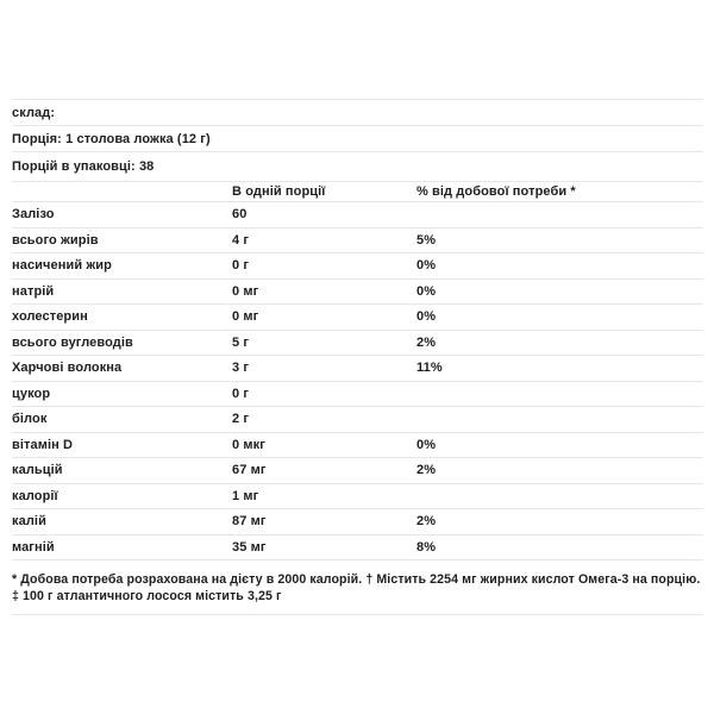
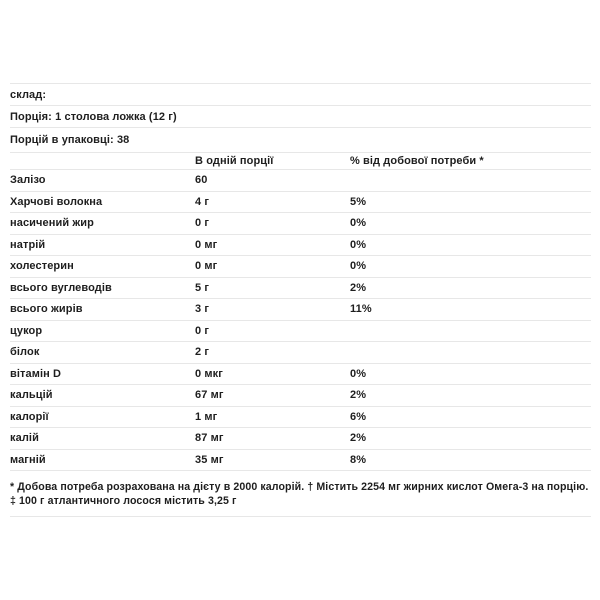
  склад:
  Порція: 1 столова ложка (12 г)
  Порцій в упаковці: 38
  В одній порції
  % від добової потреби *
  Залізо
  60
- всього жирів
+ Харчові волокна
  4 г
  5%
  насичений жир
  0 г
  0%
  натрій
  0 мг
  0%
  холестерин
  0 мг
  0%
  всього вуглеводів
  5 г
  2%
- Харчові волокна
+ всього жирів
  3 г
  11%
  цукор
  0 г
  білок
  2 г
  вітамін D
  0 мкг
  0%
  кальцій
  67 мг
  2%
  калорії
  1 мг
+ 6%
  калій
  87 мг
  2%
  магній
  35 мг
  8%
  * Добова потреба розрахована на дієту в 2000 калорій. † Містить 2254 мг жирних кислот Омега-3 на порцію.
  ‡ 100 г атлантичного лосося містить 3,25 г
